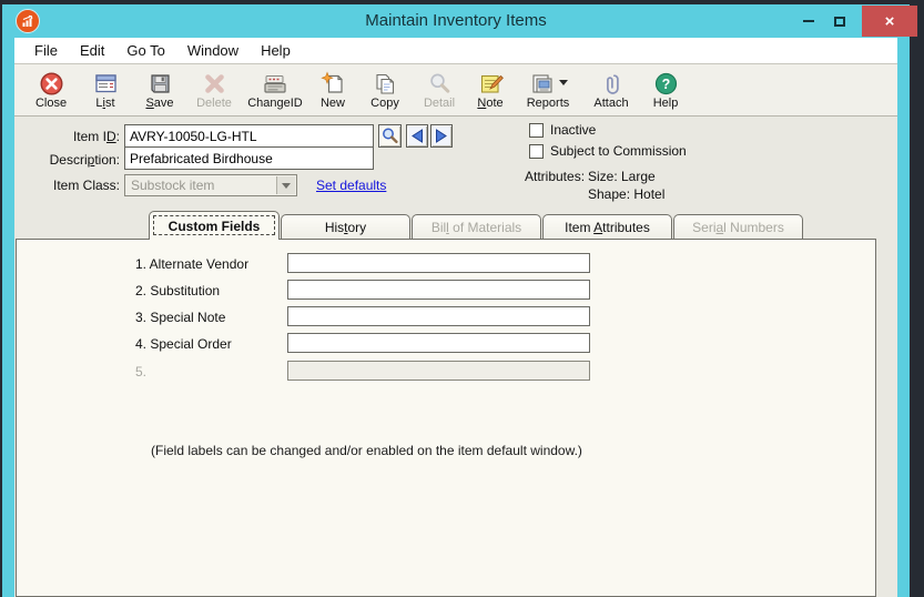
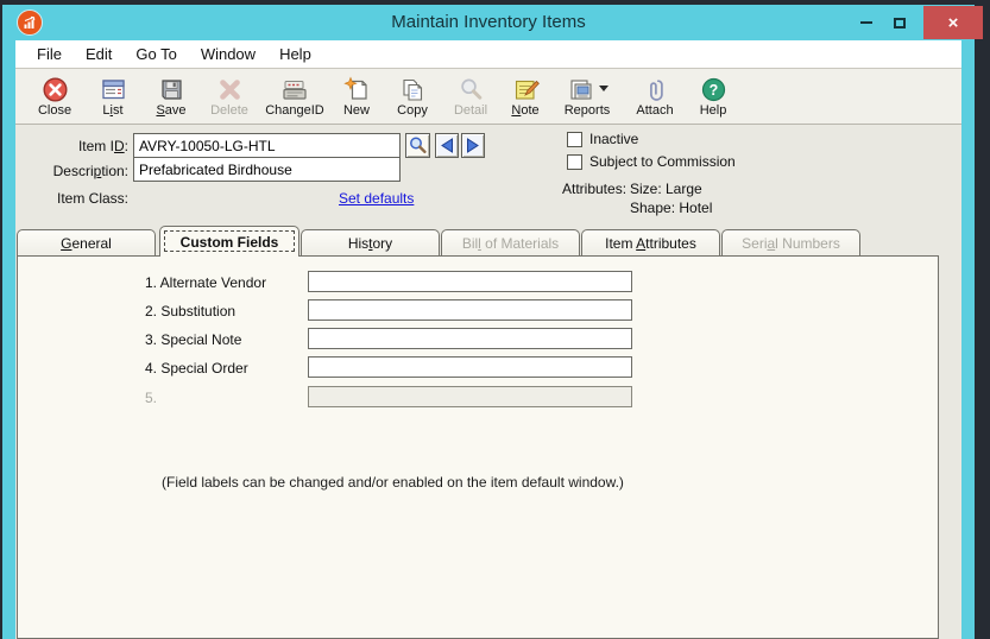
  Maintain Inventory Items
  ×
  File
  Edit
  Go To
  Window
  Help
  Close
  List
  Save
  Delete
  ChangeID
  New
  Copy
  Detail
  Note
  Reports
  Attach
  ?
  Help
  Item ID:
  AVRY-10050-LG-HTL
  Description:
  Prefabricated Birdhouse
  Item Class:
- Substock item
  Set defaults
  Inactive
  Subject to Commission
  Attributes:
  Size: Large
  Shape: Hotel
+ General
  Custom Fields
  History
  Bill of Materials
  Item Attributes
  Serial Numbers
  1. Alternate Vendor
  2. Substitution
  3. Special Note
  4. Special Order
  5.
  (Field labels can be changed and/or enabled on the item default window.)
